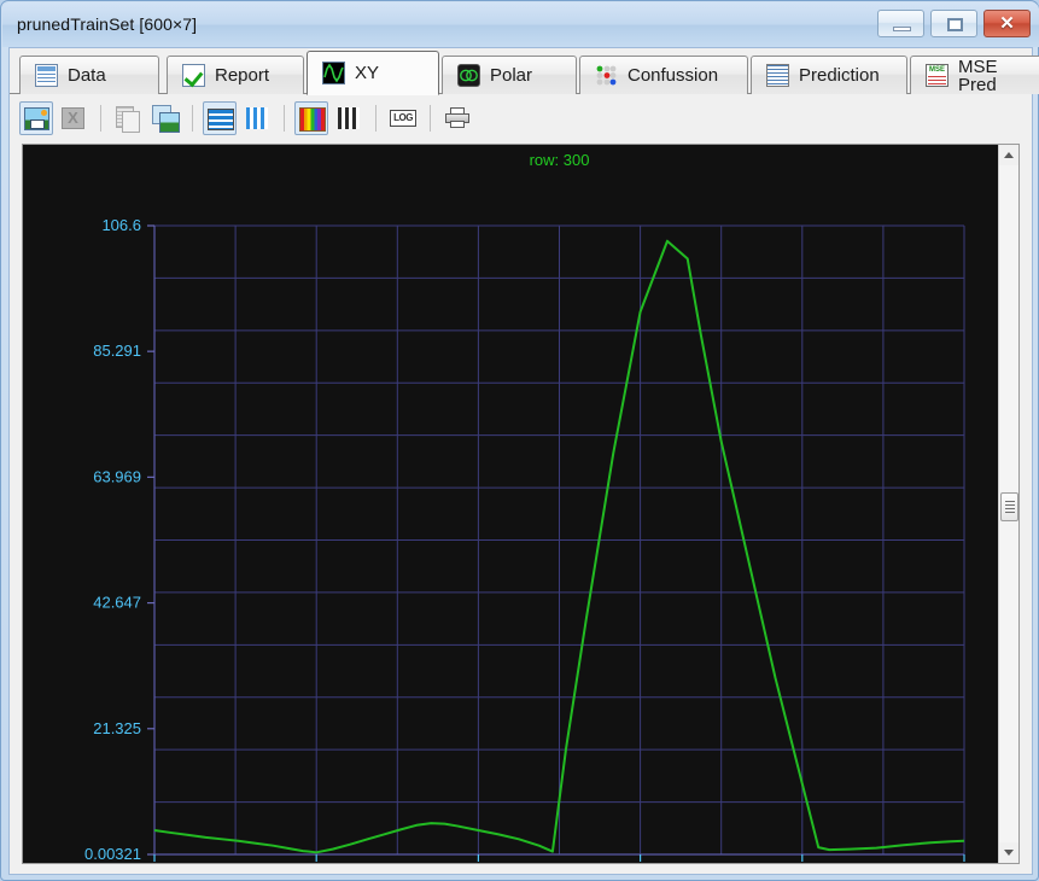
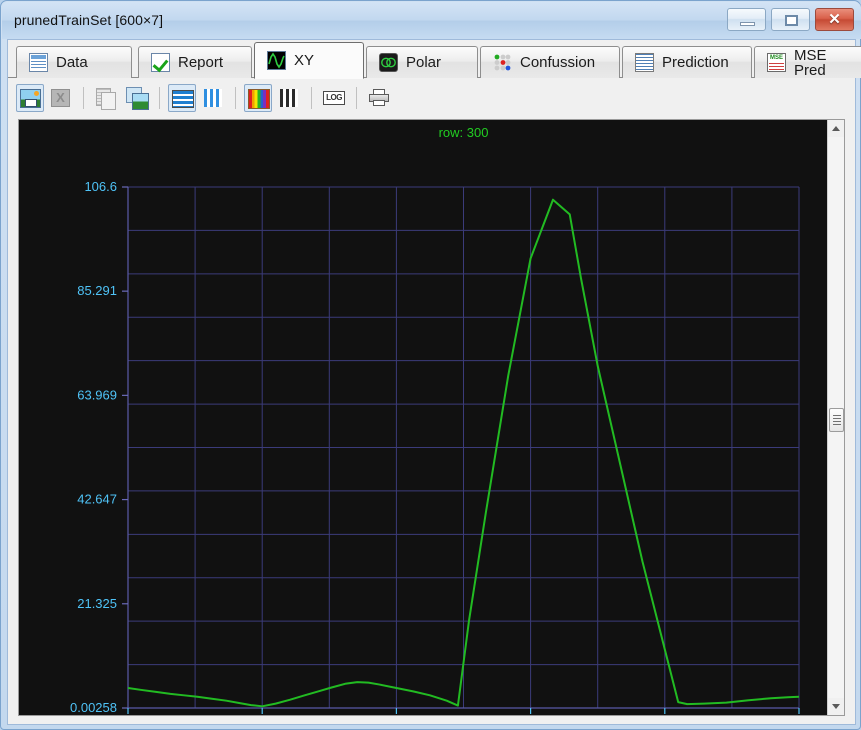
  prunedTrainSet [600×7]
  ✕
  Data
  Report
  XY
  Polar
  Confussion
  Prediction
  MSE Pred
  X
  LOG
  row: 300
- 0.00321
+ 0.00258
  21.325
  42.647
  63.969
  85.291
  106.6
